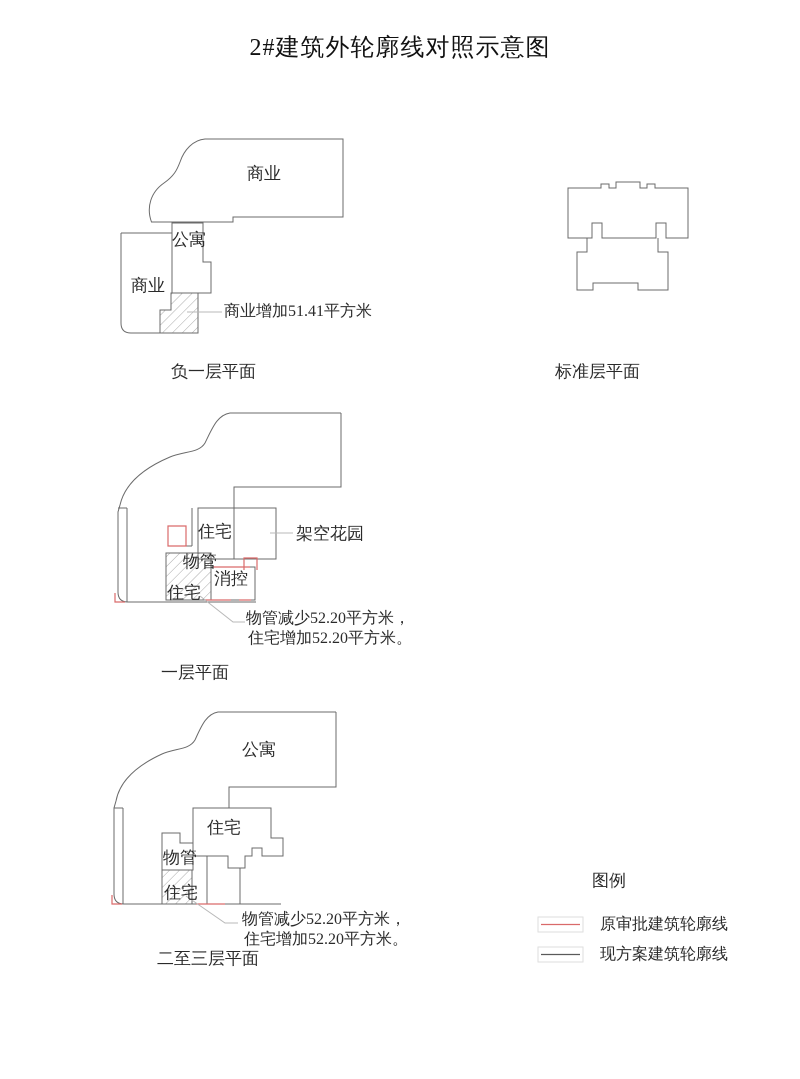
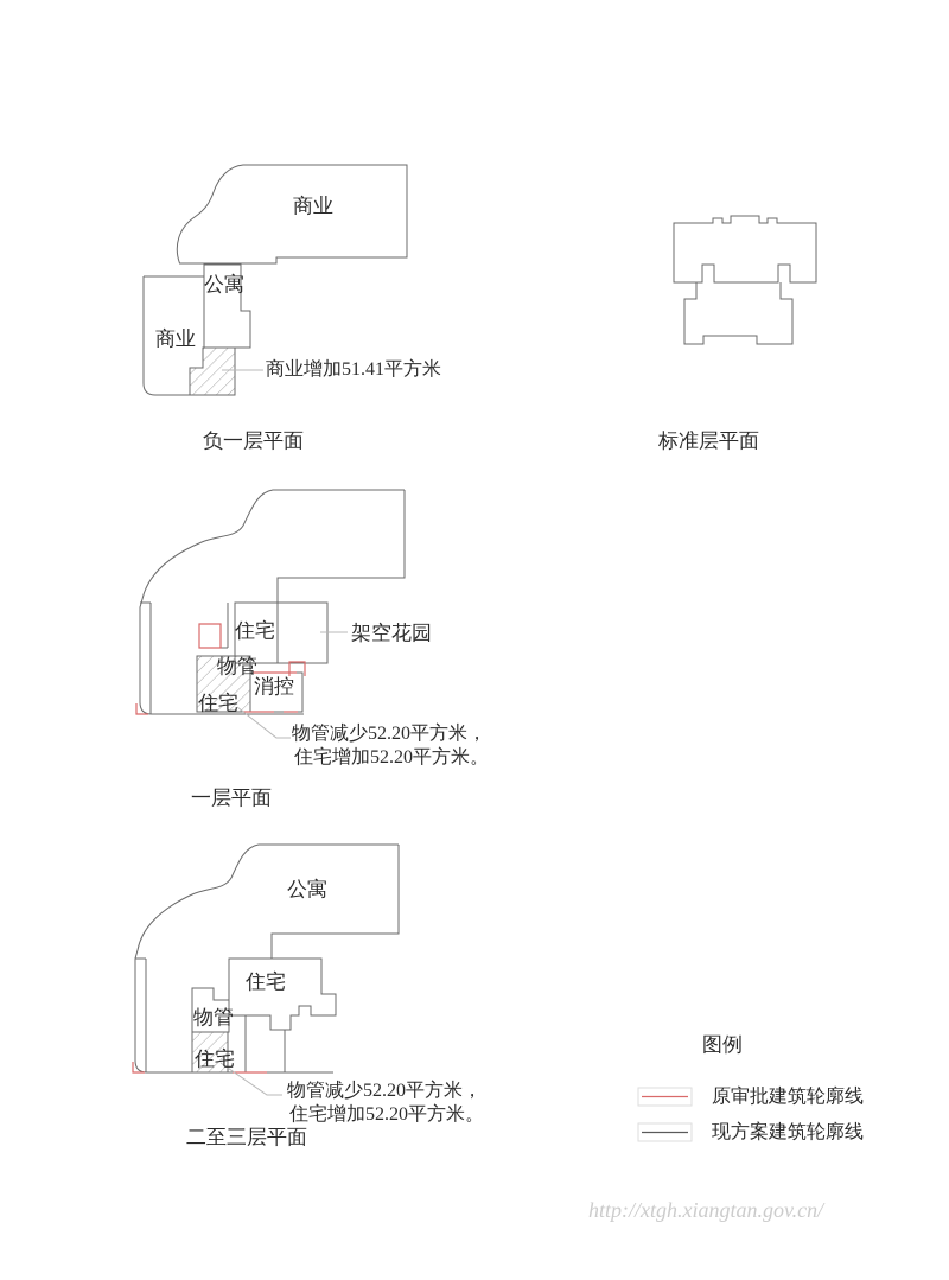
- 2#建筑外轮廓线对照示意图
  商业
  公寓
  商业
  商业增加51.41平方米
  负一层平面
  标准层平面
  住宅
  架空花园
  物管
  消控
  住宅
  物管减少52.20平方米，
  住宅增加52.20平方米。
  一层平面
  公寓
  住宅
  物管
  住宅
  物管减少52.20平方米，
  住宅增加52.20平方米。
  二至三层平面
  图例
  原审批建筑轮廓线
  现方案建筑轮廓线
+ http://xtgh.xiangtan.gov.cn/
